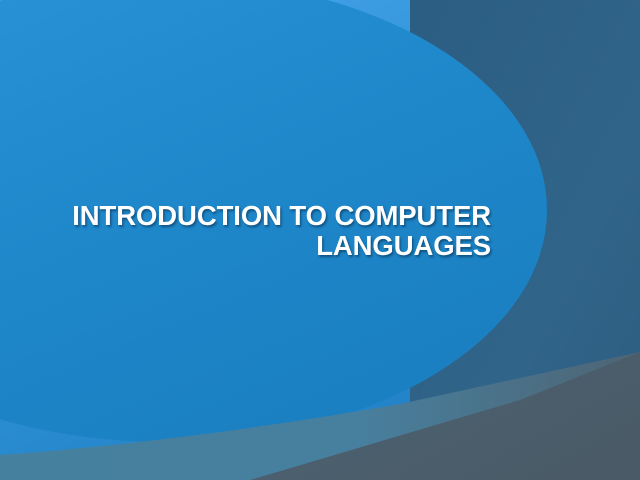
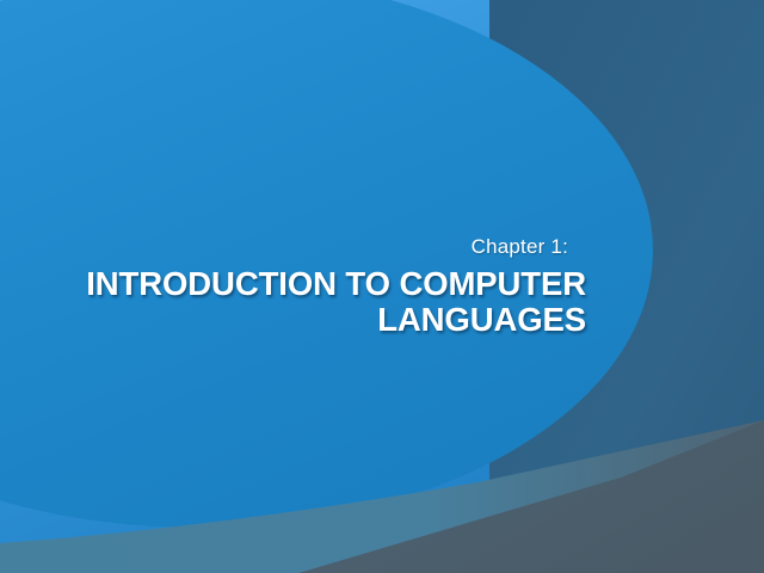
+ Chapter 1:
  INTRODUCTION TO COMPUTER
  LANGUAGES
